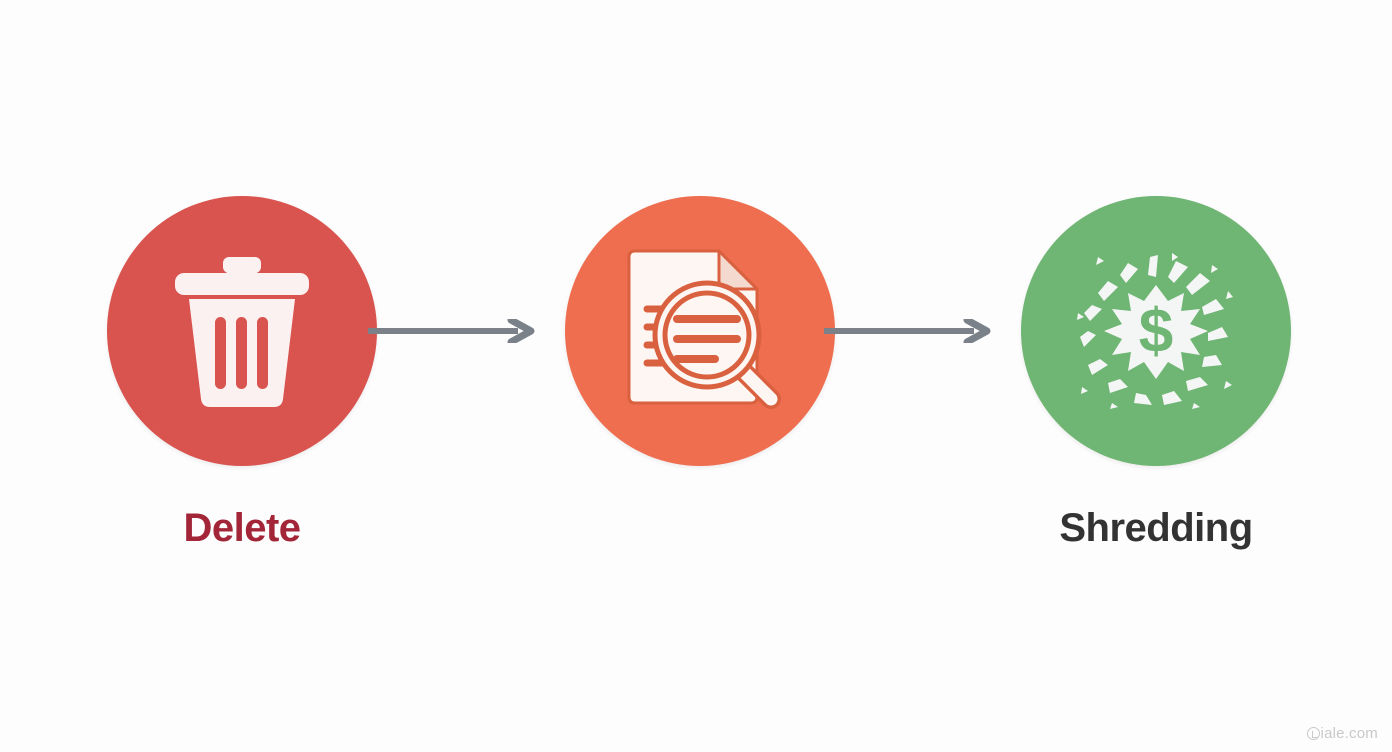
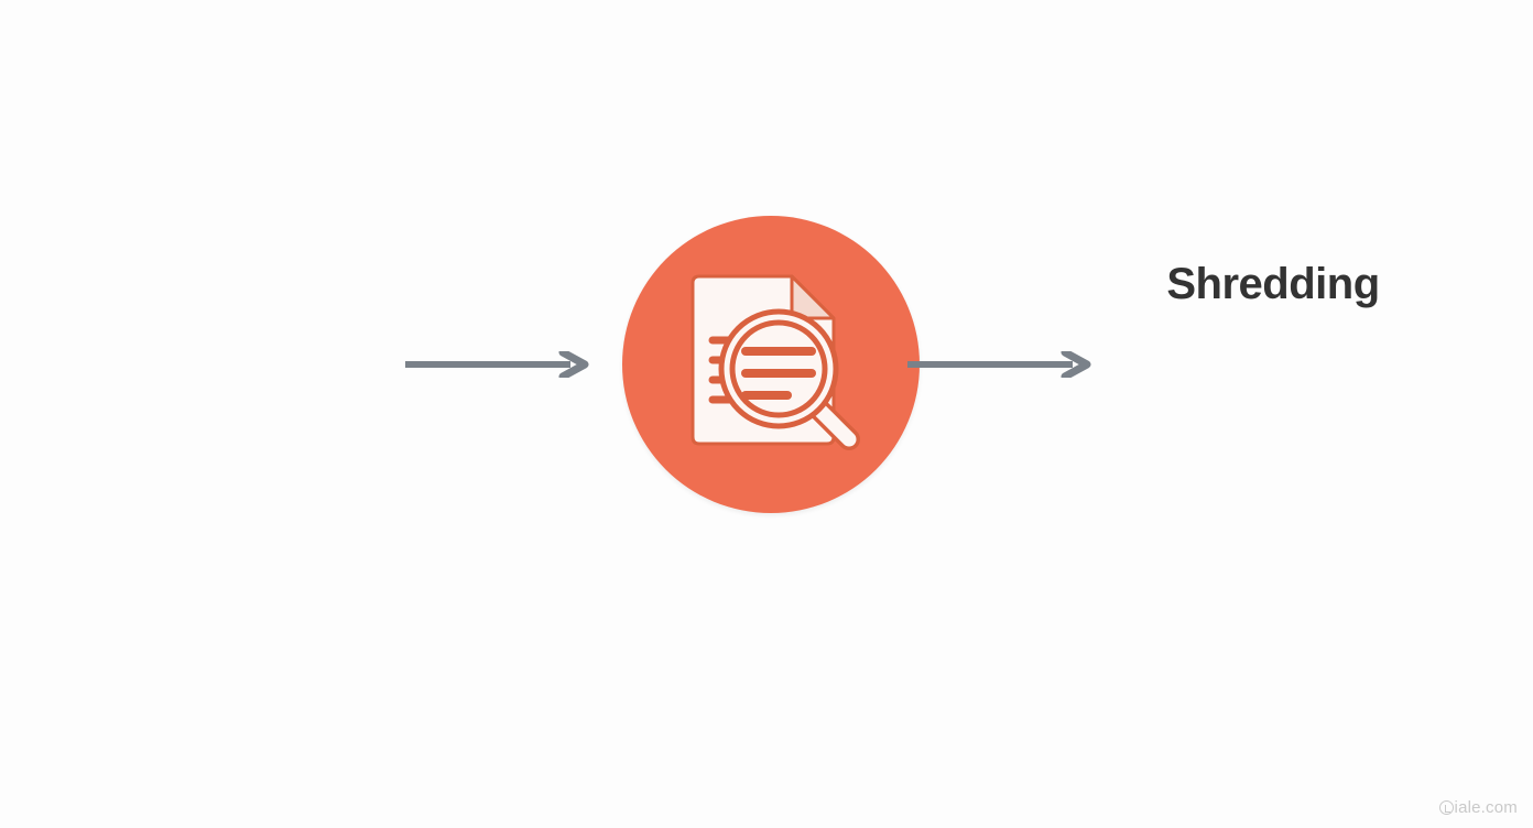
- Delete
- $
  Shredding
  iale.com
